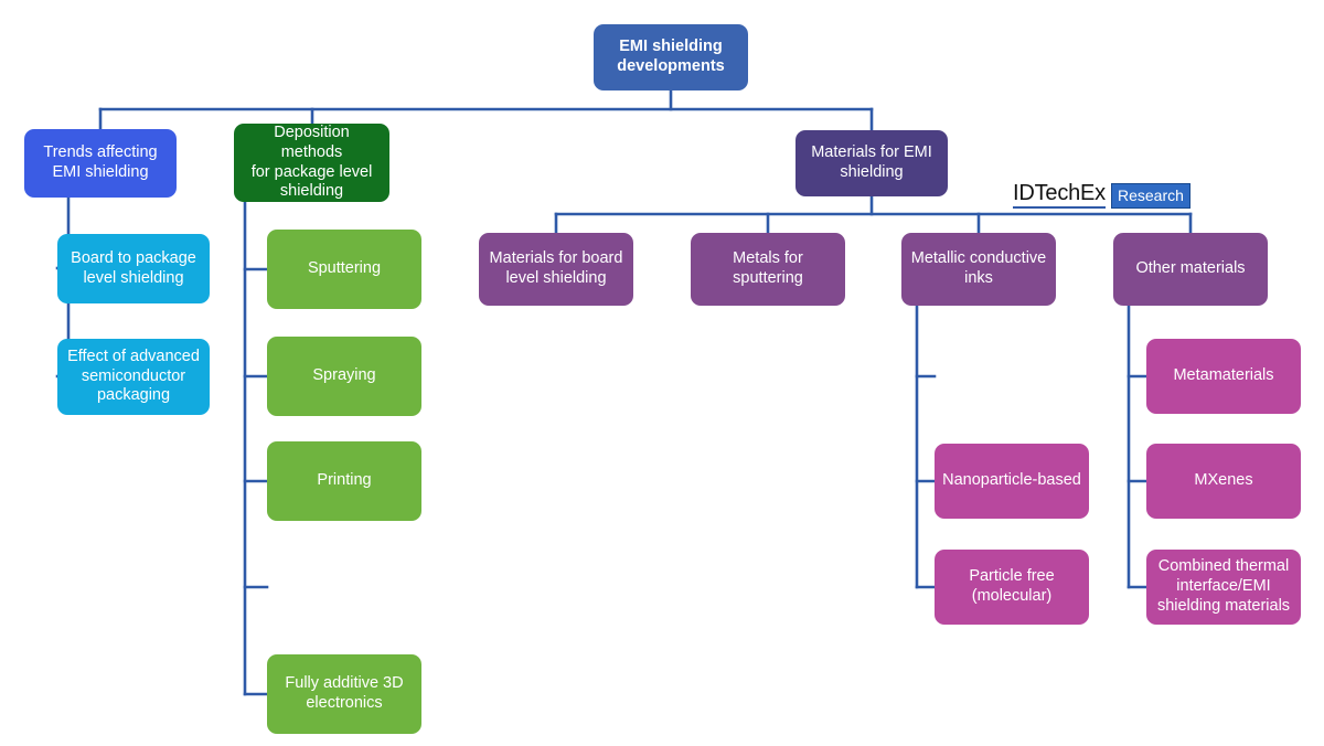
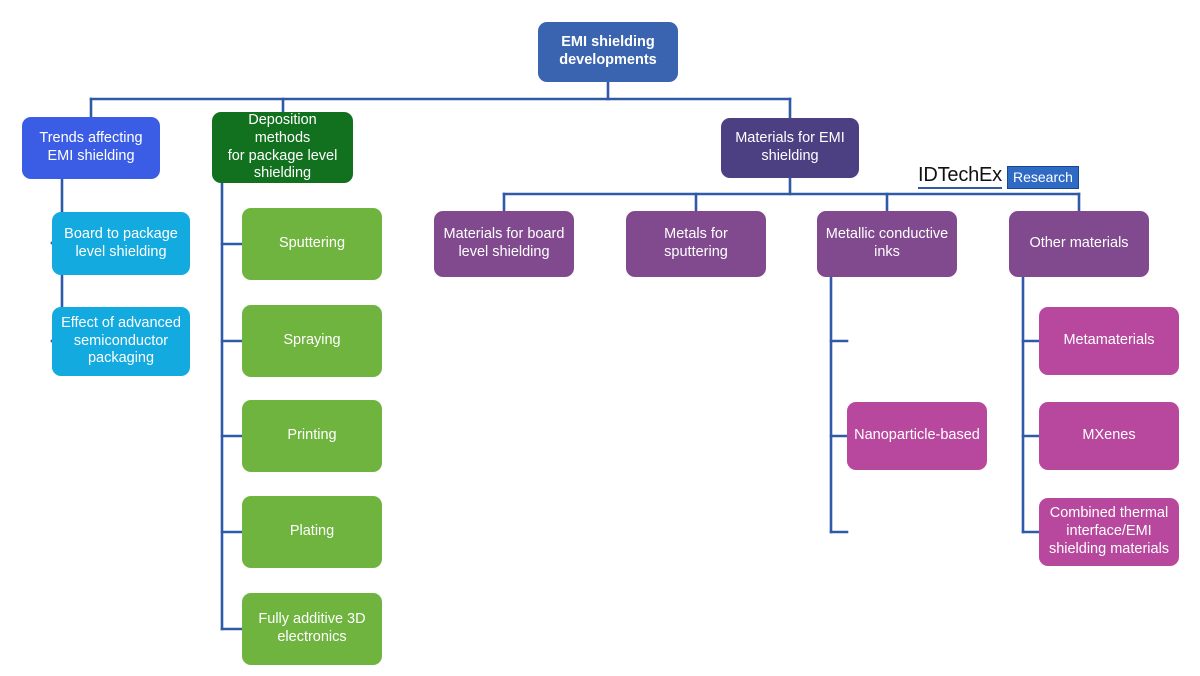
  EMI shielding
  developments
  Trends affecting
  EMI shielding
  Board to package
  level shielding
  Effect of advanced
  semiconductor
  packaging
  Deposition methods
  for package level
  shielding
  Sputtering
  Spraying
  Printing
+ Plating
  Fully additive 3D
  electronics
  Materials for EMI
  shielding
  Materials for board
  level shielding
  Metals for
  sputtering
  Metallic conductive
  inks
  Other materials
  Nanoparticle-based
- Particle free
- (molecular)
  Metamaterials
  MXenes
  Combined thermal
  interface/EMI
  shielding materials
  IDTechEx
  Research
